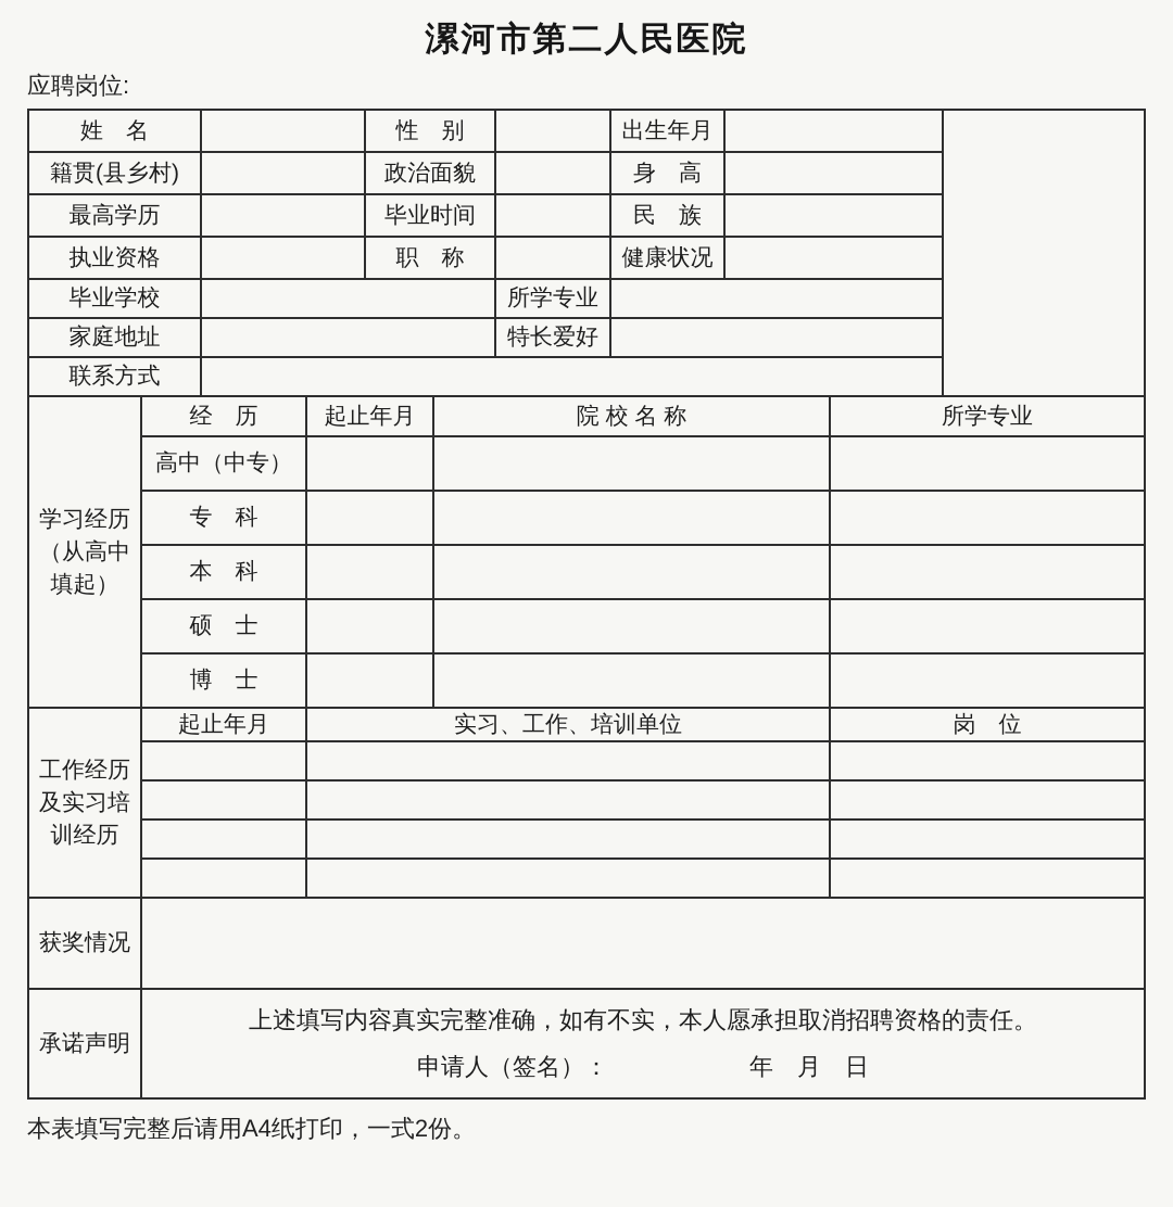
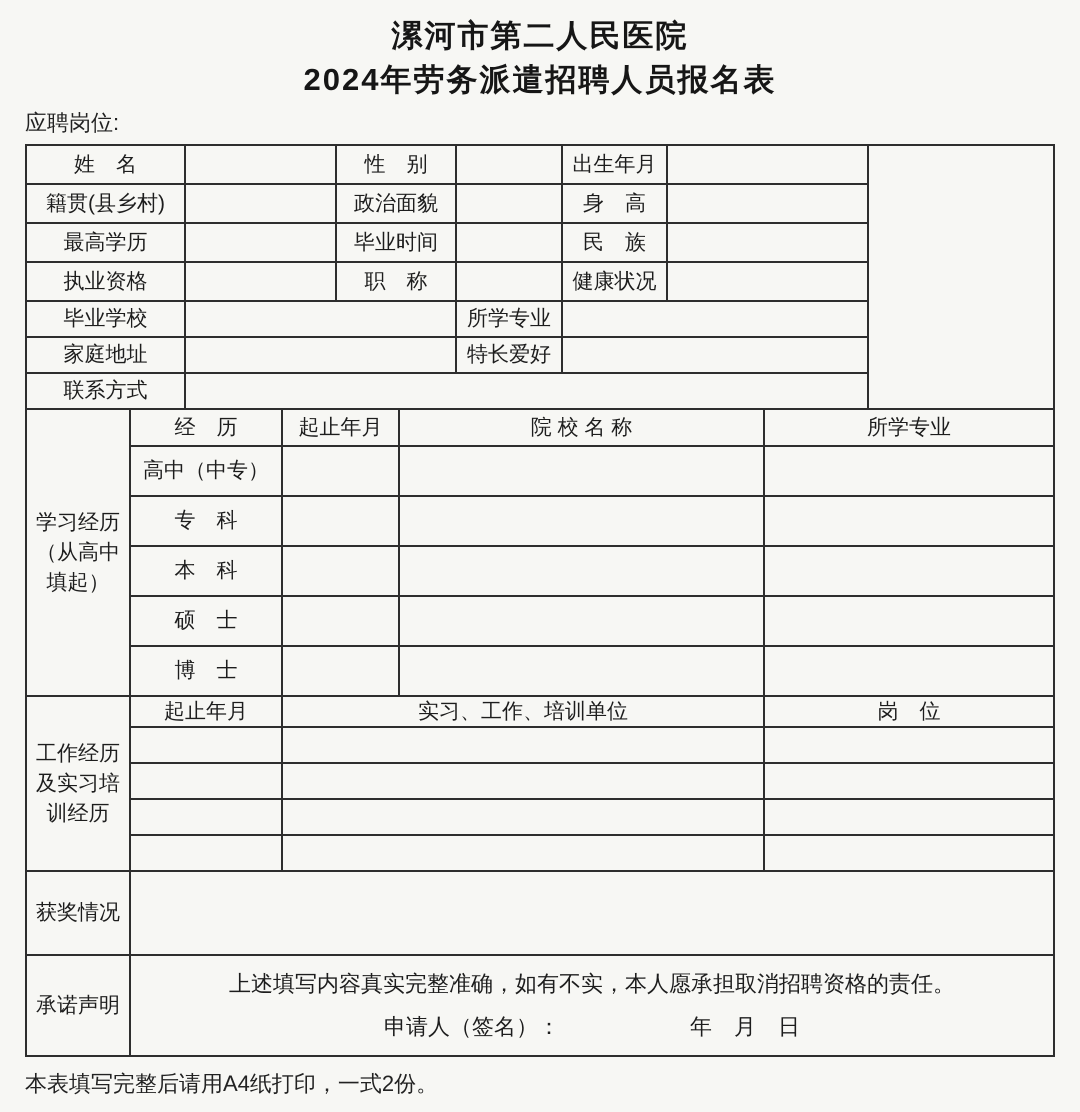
  漯河市第二人民医院
+ 2024年劳务派遣招聘人员报名表
  应聘岗位:
  姓 名		性 别		出生年月
  籍贯(县乡村)		政治面貌		身 高
  最高学历		毕业时间		民 族
  执业资格		职 称		健康状况
  毕业学校		所学专业
  家庭地址		特长爱好
  联系方式
  学习经历 （从高中 填起）	经 历	起止年月	院 校 名 称	所学专业
  高中（中专）
  专 科
  本 科
  硕 士
  博 士
  工作经历 及实习培 训经历	起止年月	实习、工作、培训单位	岗 位
  获奖情况
  承诺声明	上述填写内容真实完整准确，如有不实，本人愿承担取消招聘资格的责任。 申请人（签名）： 年 月 日
  本表填写完整后请用A4纸打印，一式2份。
